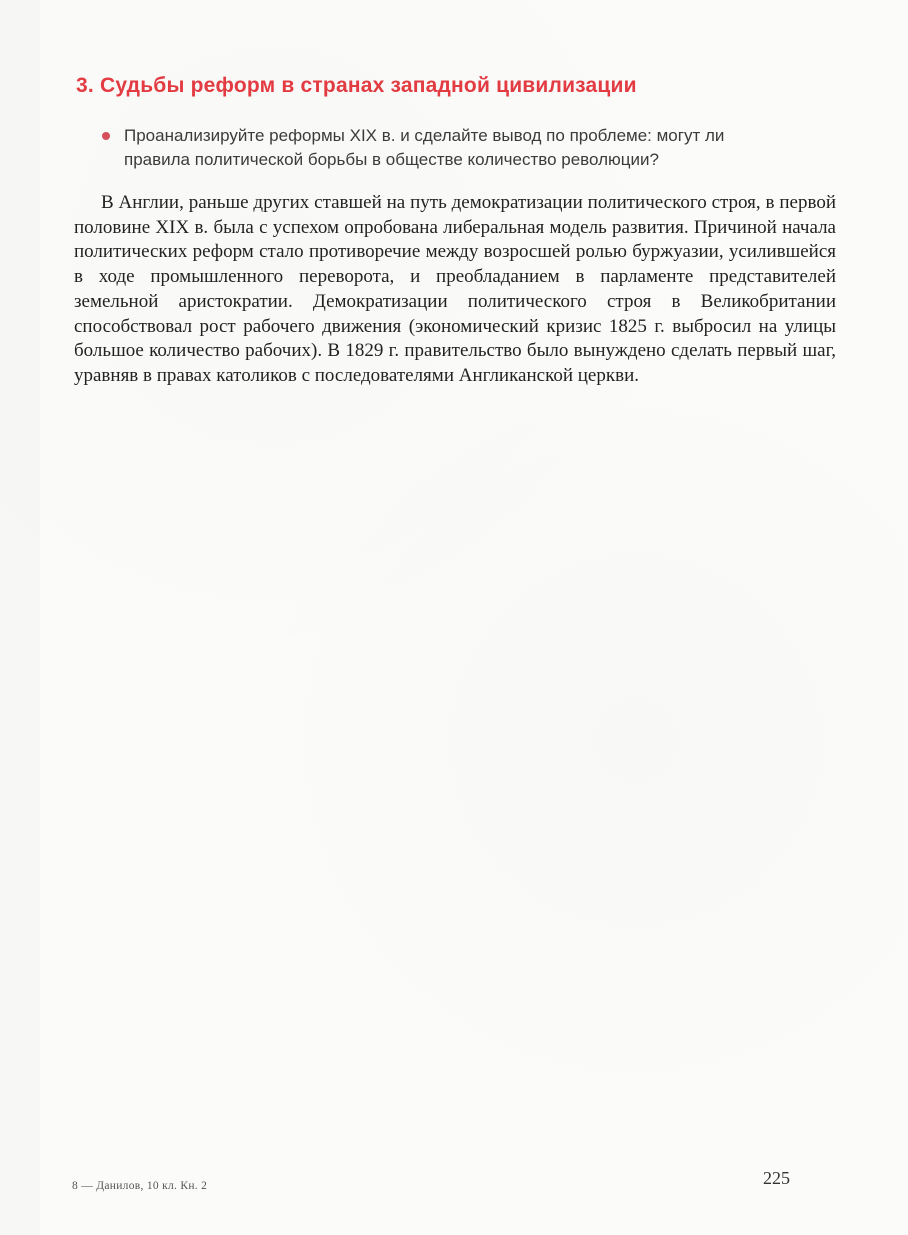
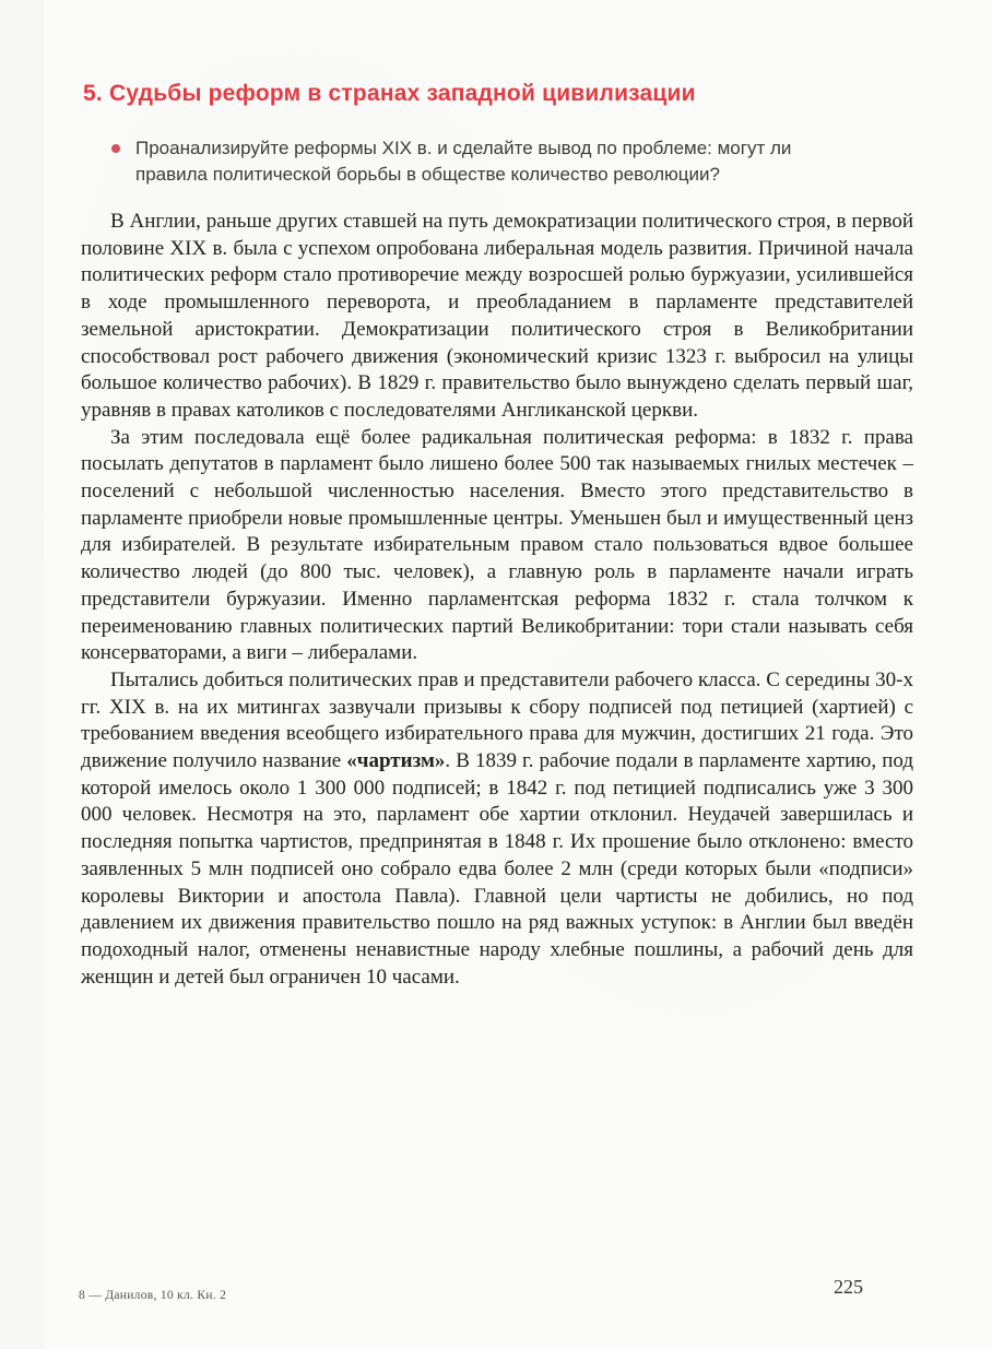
- 3. Судьбы реформ в странах западной цивилизации
+ 5. Судьбы реформ в странах западной цивилизации
  Проанализируйте реформы XIX в. и сделайте вывод по проблеме: могут ли правила политической борьбы в обществе количество революции?
- В Англии, раньше других ставшей на путь демократизации политического строя, в первой половине XIX в. была с успехом опробована либеральная модель развития. Причиной начала политических реформ стало противоречие между возросшей ролью буржуазии, усилившейся в ходе промышленного переворота, и преобладанием в парламенте представителей земельной аристократии. Демократизации политического строя в Великобритании способствовал рост рабочего движения (экономический кризис 1825 г. выбросил на улицы большое количество рабочих). В 1829 г. правительство было вынуждено сделать первый шаг, уравняв в правах католиков с последователями Англиканской церкви.
+ В Англии, раньше других ставшей на путь демократизации политического строя, в первой половине XIX в. была с успехом опробована либеральная модель развития. Причиной начала политических реформ стало противоречие между возросшей ролью буржуазии, усилившейся в ходе промышленного переворота, и преобладанием в парламенте представителей земельной аристократии. Демократизации политического строя в Великобритании способствовал рост рабочего движения (экономический кризис 1323 г. выбросил на улицы большое количество рабочих). В 1829 г. правительство было вынуждено сделать первый шаг, уравняв в правах католиков с последователями Англиканской церкви.
+ За этим последовала ещё более радикальная политическая реформа: в 1832 г. права посылать депутатов в парламент было лишено более 500 так называемых гнилых местечек – поселений с небольшой численностью населения. Вместо этого представительство в парламенте приобрели новые промышленные центры. Уменьшен был и имущественный ценз для избирателей. В результате избирательным правом стало пользоваться вдвое большее количество людей (до 800 тыс. человек), а главную роль в парламенте начали играть представители буржуазии. Именно парламентская реформа 1832 г. стала толчком к переименованию главных политических партий Великобритании: тори стали называть себя консерваторами, а виги – либералами.
+ Пытались добиться политических прав и представители рабочего класса. С середины 30-х гг. XIX в. на их митингах зазвучали призывы к сбору подписей под петицией (хартией) с требованием введения всеобщего избирательного права для мужчин, достигших 21 года. Это движение получило название «чартизм». В 1839 г. рабочие подали в парламенте хартию, под которой имелось около 1 300 000 подписей; в 1842 г. под петицией подписались уже 3 300 000 человек. Несмотря на это, парламент обе хартии отклонил. Неудачей завершилась и последняя попытка чартистов, предпринятая в 1848 г. Их прошение было отклонено: вместо заявленных 5 млн подписей оно собрало едва более 2 млн (среди которых были «подписи» королевы Виктории и апостола Павла). Главной цели чартисты не добились, но под давлением их движения правительство пошло на ряд важных уступок: в Англии был введён подоходный налог, отменены ненавистные народу хлебные пошлины, а рабочий день для женщин и детей был ограничен 10 часами.
  8 — Данилов, 10 кл. Кн. 2
  225
